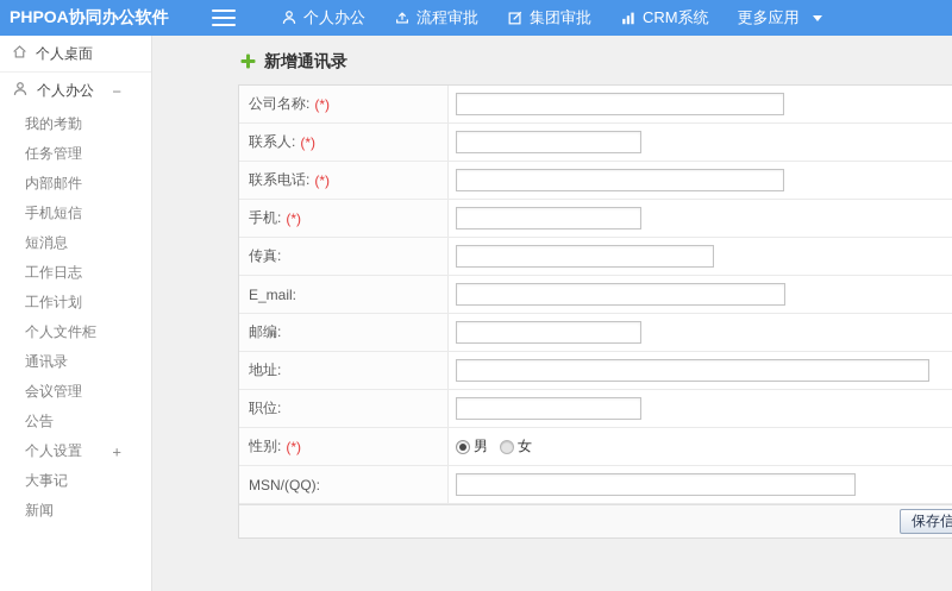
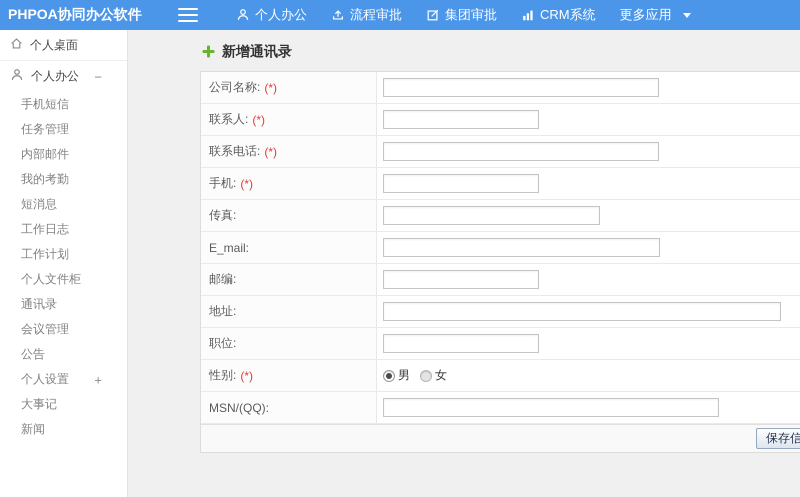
  PHPOA协同办公软件
  个人办公
  流程审批
  集团审批
  CRM系统
  更多应用
  个人桌面
  个人办公
  −
- 我的考勤
+ 手机短信
  任务管理
  内部邮件
- 手机短信
+ 我的考勤
  短消息
  工作日志
  工作计划
  个人文件柜
  通讯录
  会议管理
  公告
  个人设置
  +
  大事记
  新闻
  新增通讯录
  公司名称:
  (*)
  联系人:
  (*)
  联系电话:
  (*)
  手机:
  (*)
  传真:
  E_mail:
  邮编:
  地址:
  职位:
  性别:
  (*)
  男
  女
  MSN/(QQ):
  保存信
